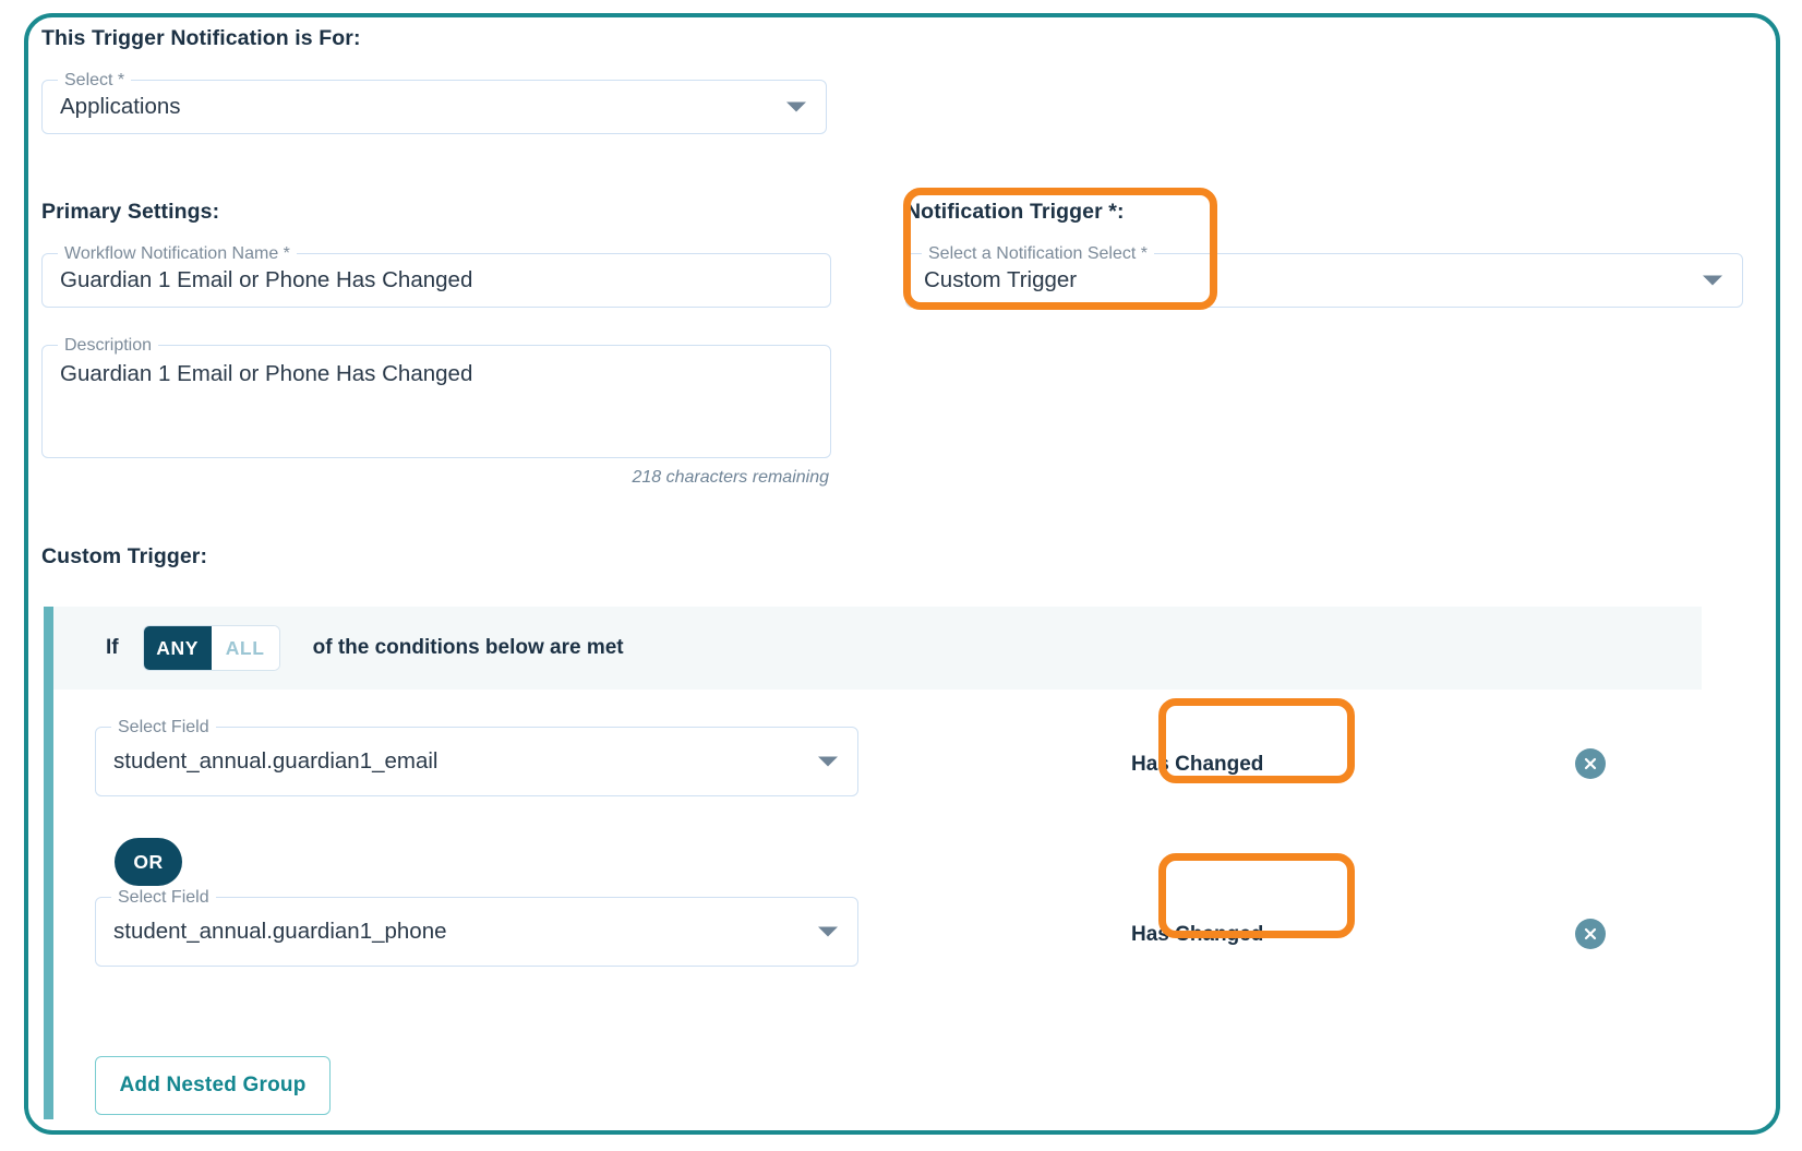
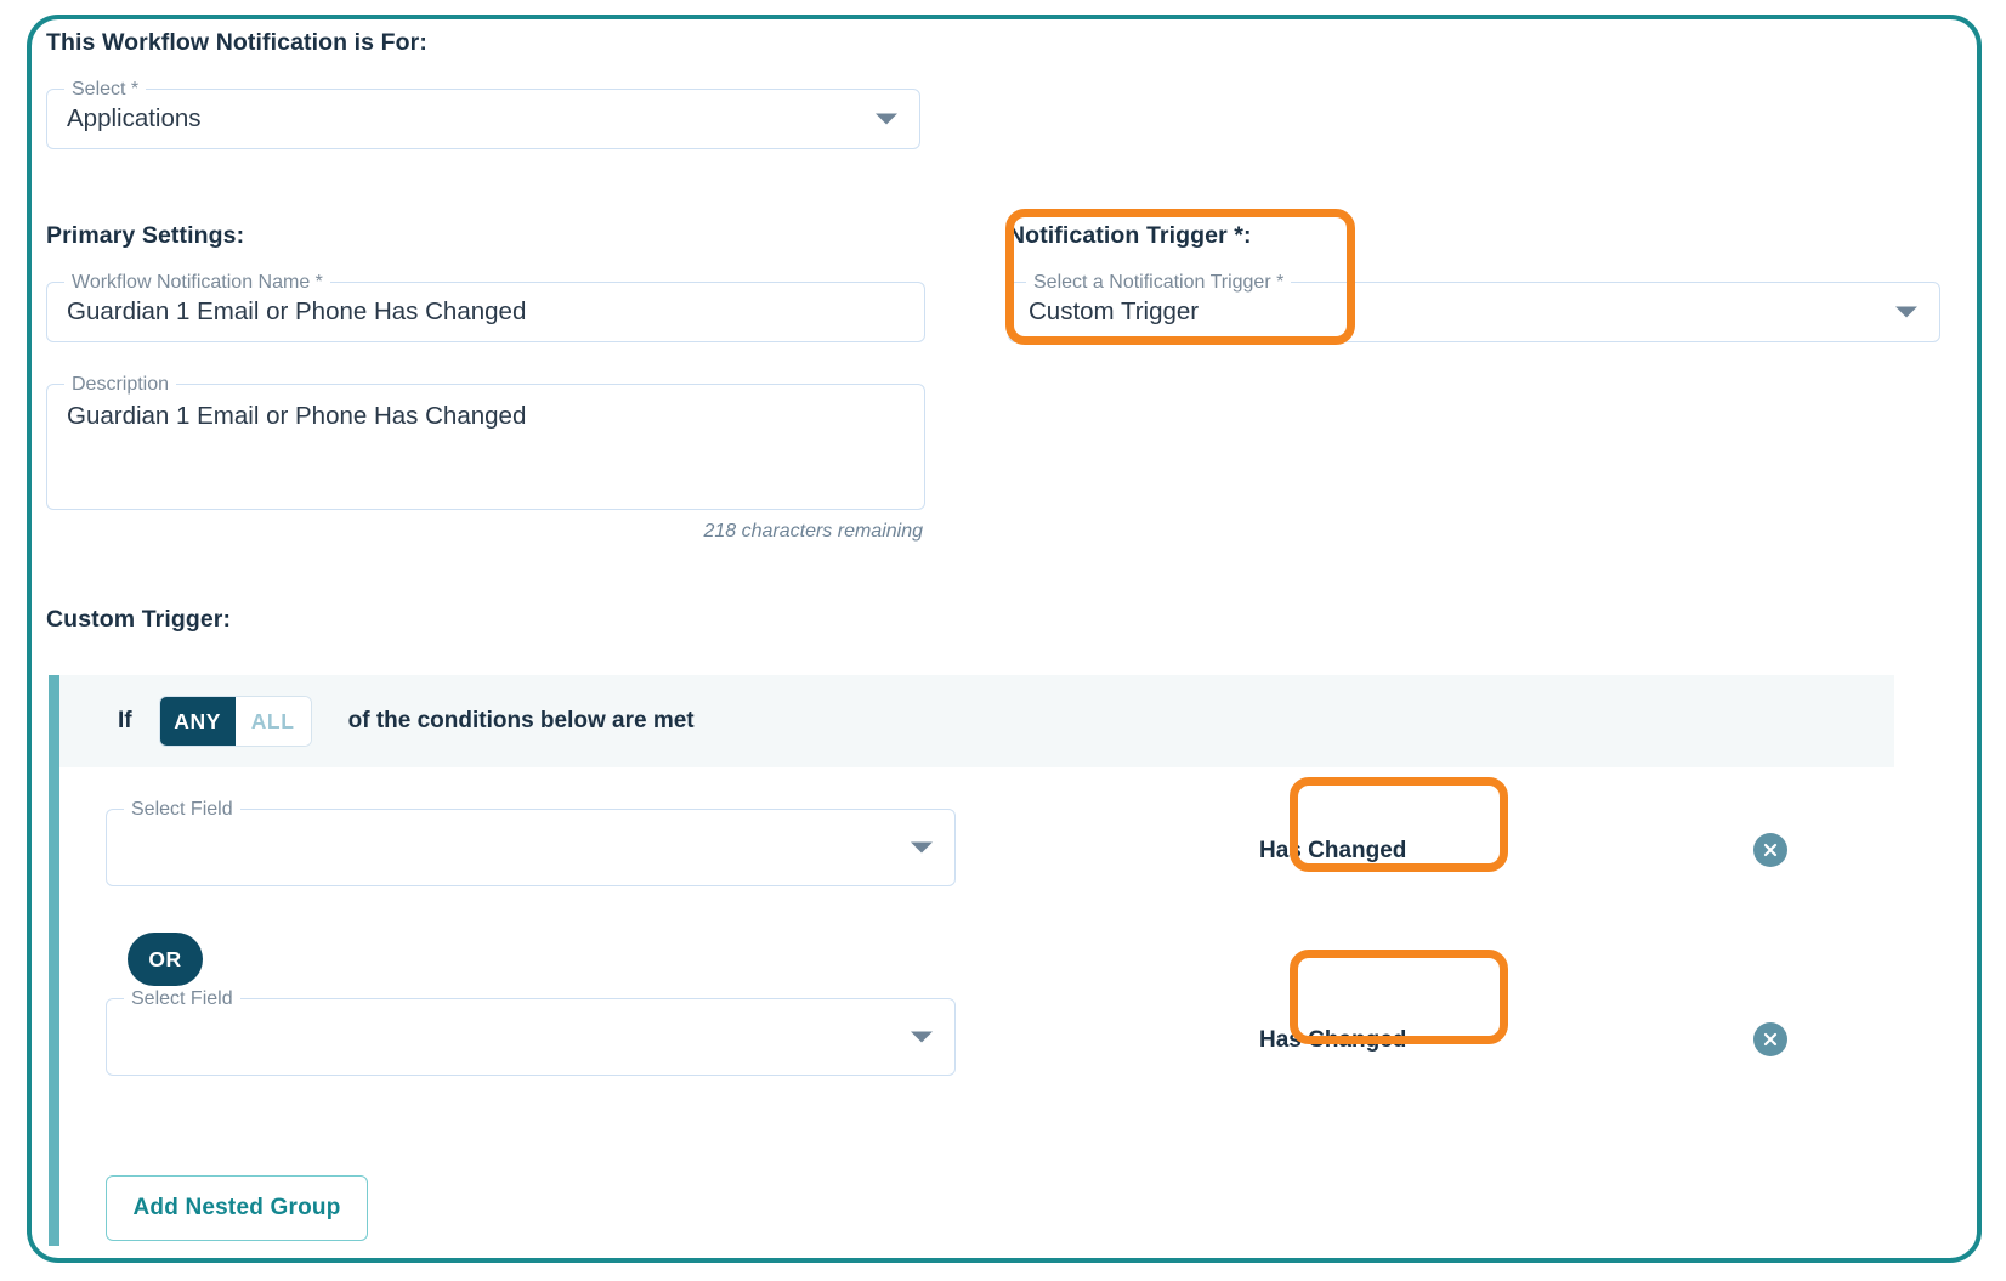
- This Trigger Notification is For:
+ This Workflow Notification is For:
  Select *
  Applications
  Primary Settings:
  Workflow Notification Name *
  Guardian 1 Email or Phone Has Changed
  Description
  Guardian 1 Email or Phone Has Changed
  218 characters remaining
  Notification Trigger *:
- Select a Notification Select *
+ Select a Notification Trigger *
  Custom Trigger
  Custom Trigger:
  If
  ANY
  ALL
  of the conditions below are met
  Select Field
- student_annual.guardian1_email
  Has Changed
  OR
  Select Field
- student_annual.guardian1_phone
  Has Changed
  Add Nested Group
